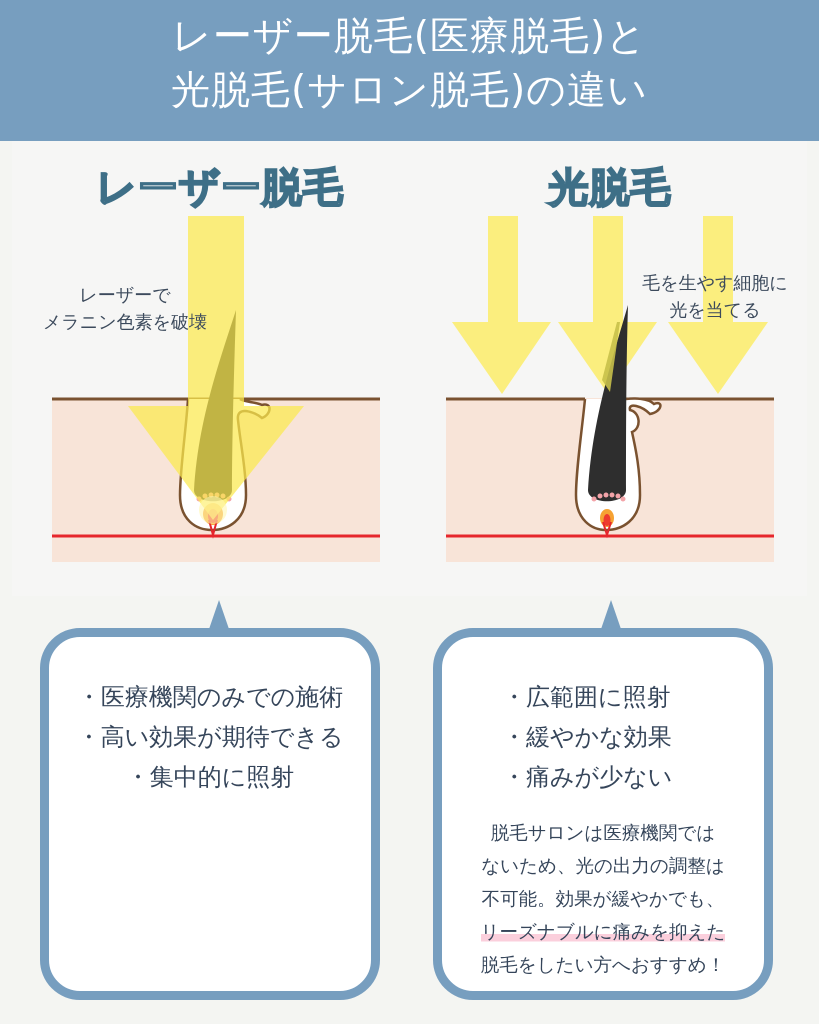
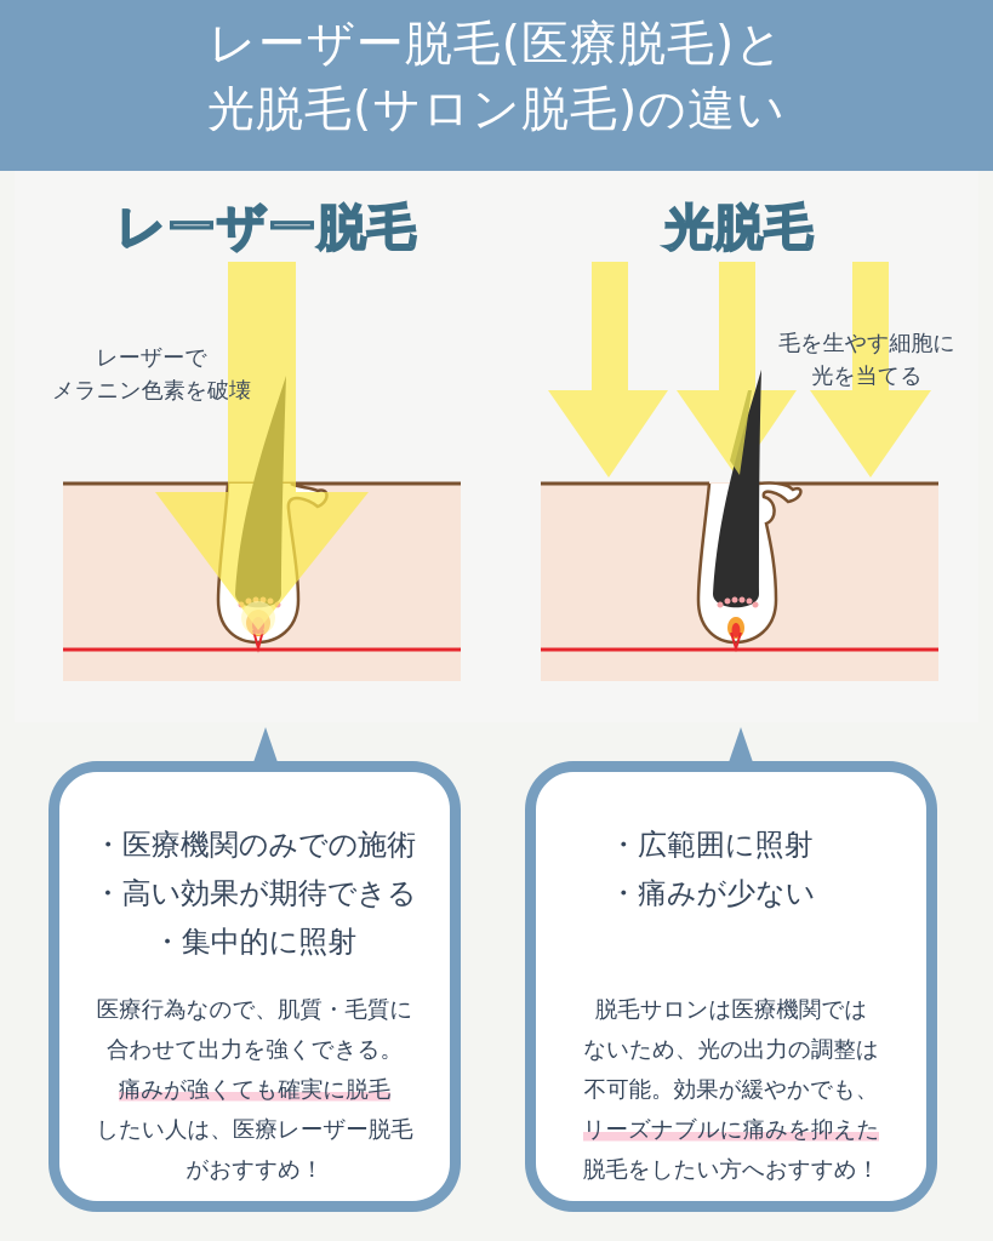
  レーザー脱毛(医療脱毛)と
  光脱毛(サロン脱毛)の違い
  レーザー脱毛
  光脱毛
  レーザーで
  メラニン色素を破壊
  毛を生やす細胞に
  光を当てる
  ・医療機関のみでの施術
  ・高い効果が期待できる
  ・集中的に照射
+ 医療行為なので、肌質・毛質に
+ 合わせて出力を強くできる。
+ 痛みが強くても確実に脱毛
+ したい人は、医療レーザー脱毛
+ がおすすめ！
  ・広範囲に照射
- ・緩やかな効果
  ・痛みが少ない
  脱毛サロンは医療機関では
  ないため、光の出力の調整は
  不可能。効果が緩やかでも、
  リーズナブルに痛みを抑えた
  脱毛をしたい方へおすすめ！
